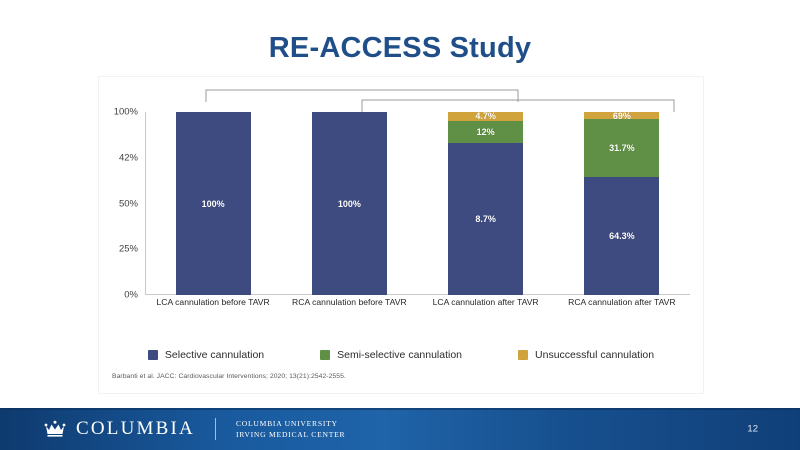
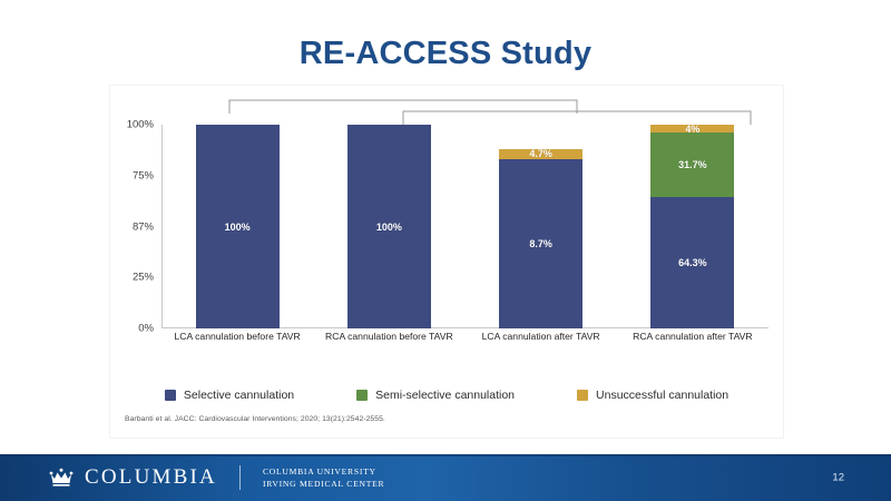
  RE-ACCESS Study
  100%
- 42%
+ 75%
- 50%
+ 87%
  25%
  0%
  100%
  100%
  8.7%
- 12%
  4.7%
  64.3%
  31.7%
- 69%
+ 4%
  LCA cannulation before TAVR
  RCA cannulation before TAVR
  LCA cannulation after TAVR
  RCA cannulation after TAVR
  Selective cannulation
  Semi-selective cannulation
  Unsuccessful cannulation
  COLUMBIA
  COLUMBIA UNIVERSITY
  IRVING MEDICAL CENTER
  12
